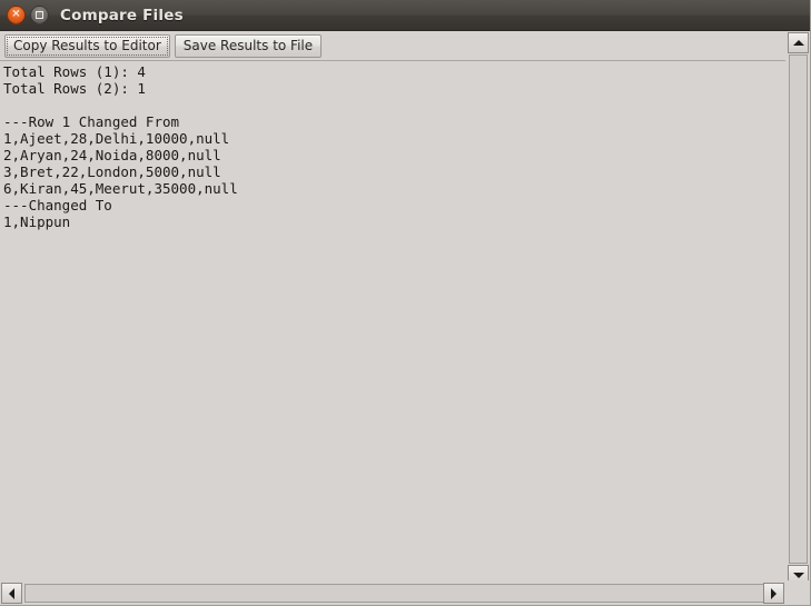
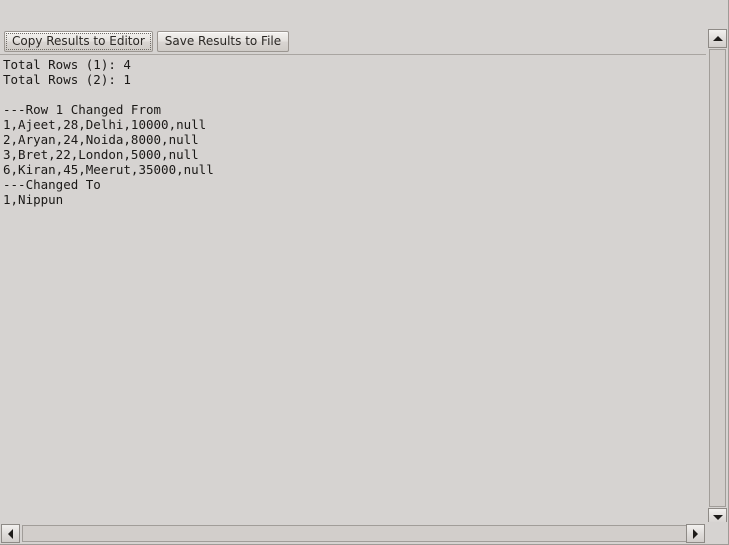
- ✕
- Compare Files
  Copy Results to Editor
  Save Results to File
  Total Rows (1): 4
  Total Rows (2): 1
  ---Row 1 Changed From
  1,Ajeet,28,Delhi,10000,null
  2,Aryan,24,Noida,8000,null
  3,Bret,22,London,5000,null
  6,Kiran,45,Meerut,35000,null
  ---Changed To
  1,Nippun
